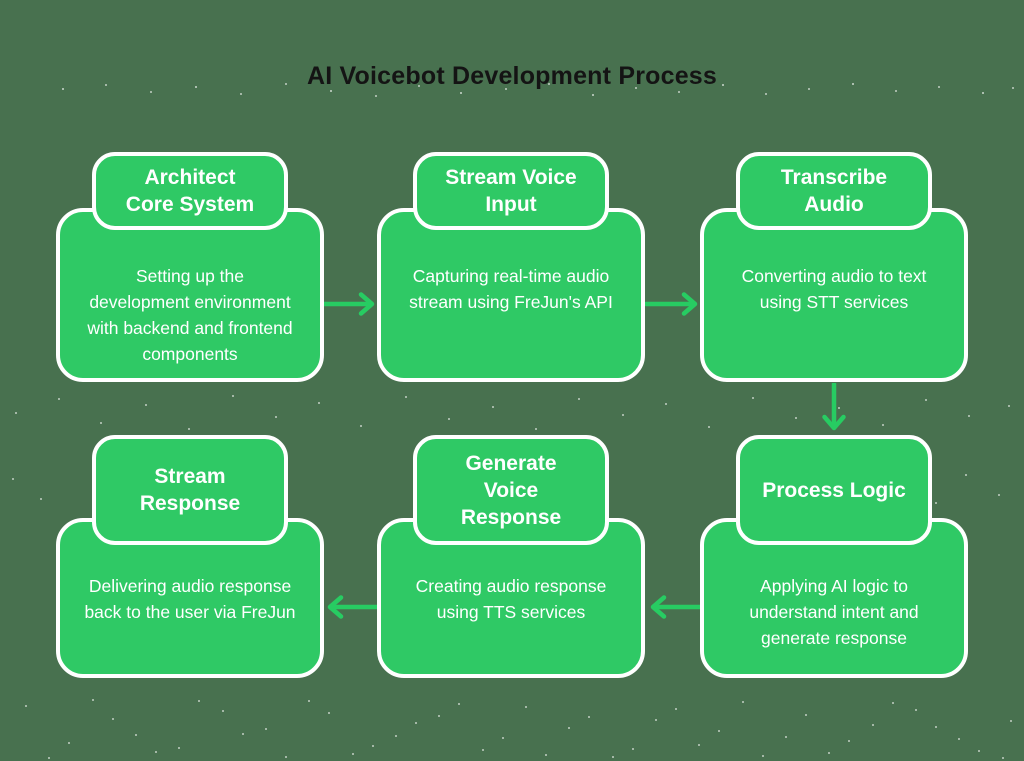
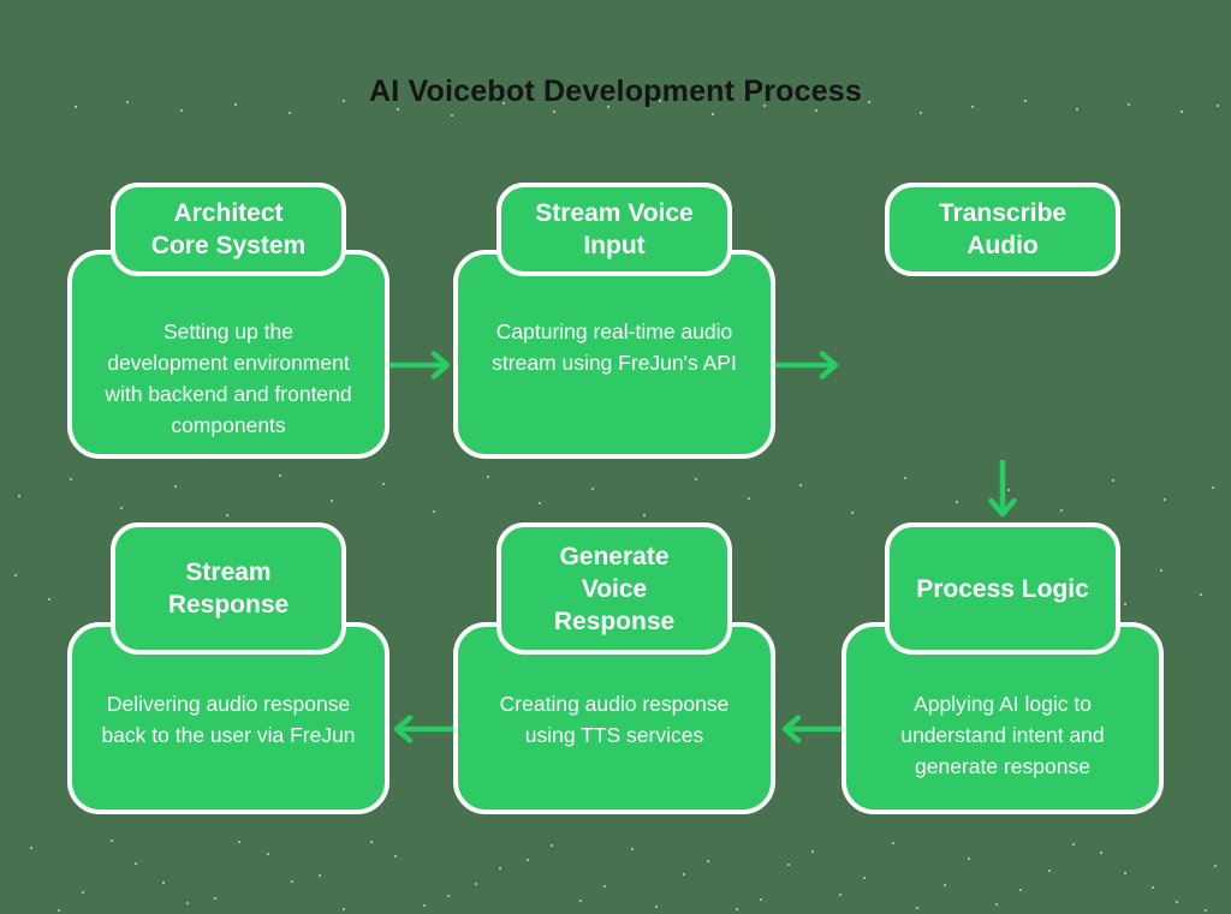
  AI Voicebot Development Process
  Setting up the
  development environment
  with backend and frontend
  components
  Architect
  Core System
  Capturing real-time audio
  stream using FreJun's API
  Stream Voice
  Input
- Converting audio to text
- using STT services
  Transcribe
  Audio
  Delivering audio response
  back to the user via FreJun
  Stream
  Response
  Creating audio response
  using TTS services
  Generate
  Voice
  Response
  Applying AI logic to
  understand intent and
  generate response
  Process Logic
